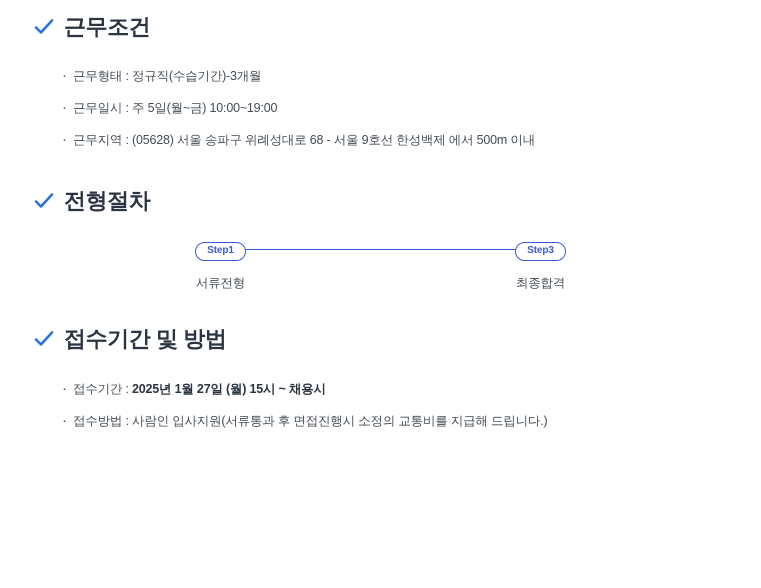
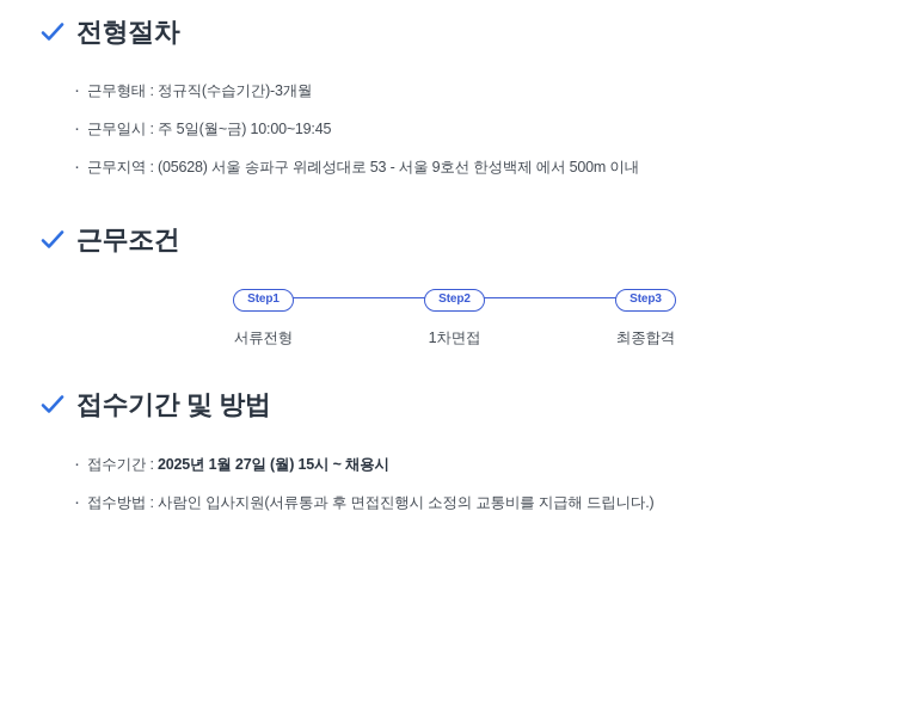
- 근무조건
+ 전형절차
  근무형태 : 정규직(수습기간)-3개월
- 근무일시 : 주 5일(월~금) 10:00~19:00
+ 근무일시 : 주 5일(월~금) 10:00~19:45
- 근무지역 : (05628) 서울 송파구 위례성대로 68 - 서울 9호선 한성백제 에서 500m 이내
+ 근무지역 : (05628) 서울 송파구 위례성대로 53 - 서울 9호선 한성백제 에서 500m 이내
- 전형절차
+ 근무조건
  Step1
  서류전형
+ Step2
+ 1차면접
  Step3
  최종합격
  접수기간 및 방법
  접수기간 : 2025년 1월 27일 (월) 15시 ~ 채용시
  접수방법 : 사람인 입사지원(서류통과 후 면접진행시 소정의 교통비를 지급해 드립니다.)
